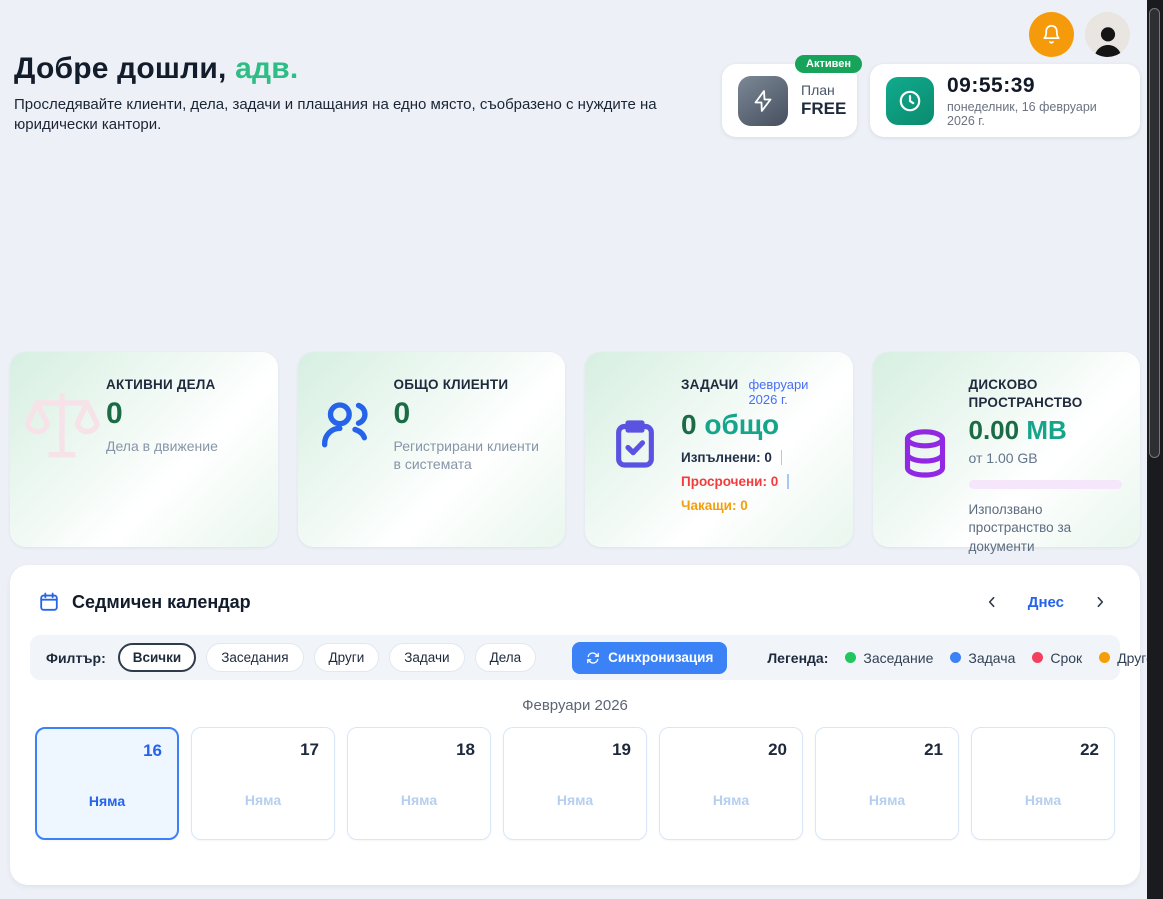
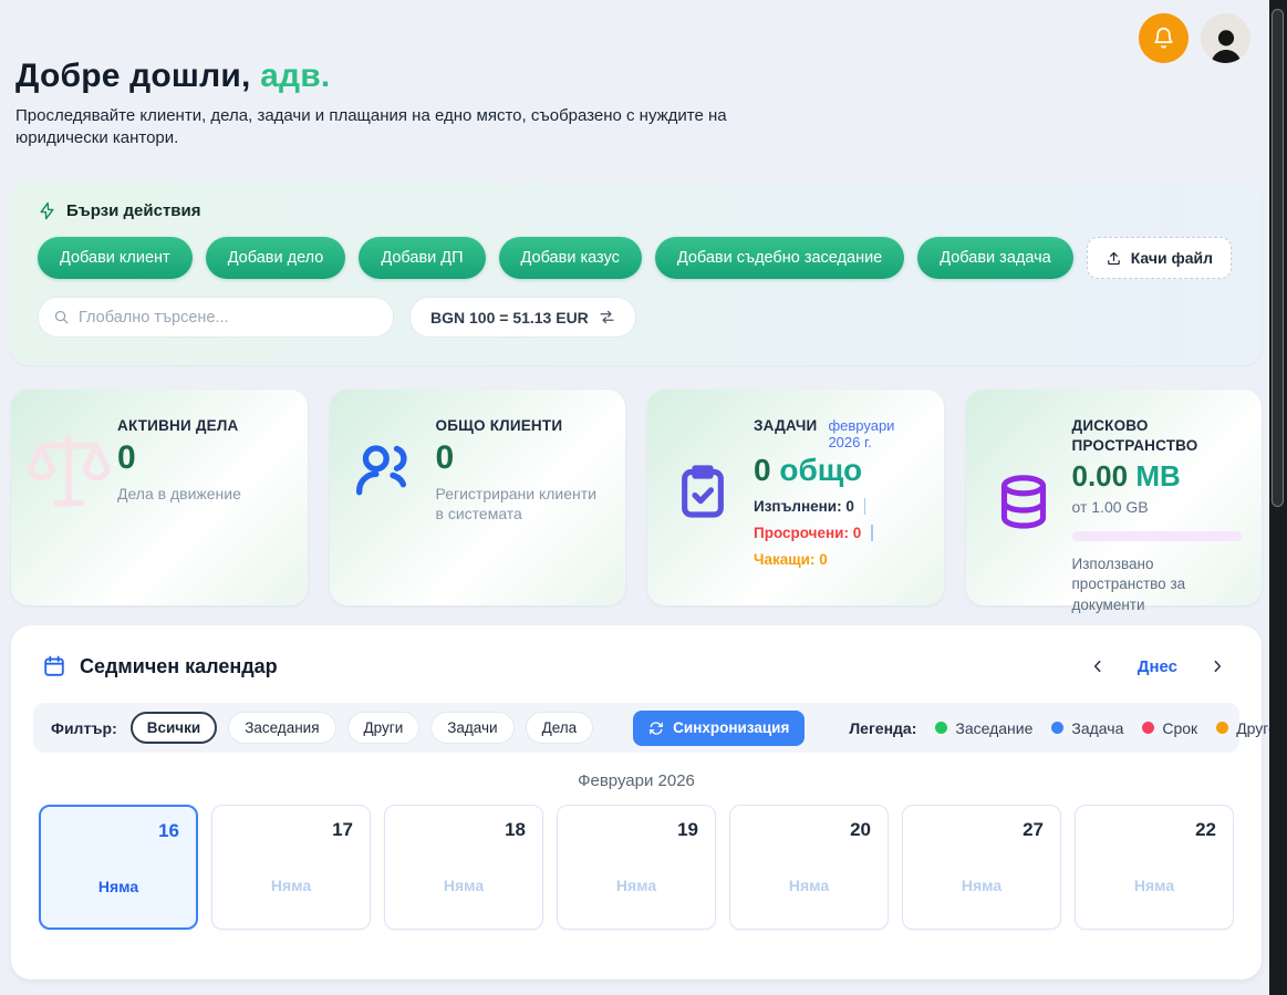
- Активен
- План
- FREE
- 09:55:39
- понеделник, 16 февруари 2026 г.
  Добре дошли, адв.
  Проследявайте клиенти, дела, задачи и плащания на едно място, съобразено с нуждите на юридически кантори.
+ Бързи действия
+ Добави клиент
+ Добави дело
+ Добави ДП
+ Добави казус
+ Добави съдебно заседание
+ Добави задача
+ Качи файл
+ Глобално търсене...
+ BGN 100 = 51.13 EUR
  АКТИВНИ ДЕЛА
  0
  Дела в движение
  ОБЩО КЛИЕНТИ
  0
  Регистрирани клиенти в системата
  ЗАДАЧИ
  февруари 2026 г.
  0 общо
  Изпълнени: 0
  Просрочени: 0
  Чакащи: 0
  ДИСКОВО ПРОСТРАНСТВО
  0.00 MB
  от 1.00 GB
  Използвано пространство за документи
  Седмичен календар
  Днес
  Филтър:
  Всички
  Заседания
  Други
  Задачи
  Дела
  Синхронизация
  Легенда:
  Заседание
  Задача
  Срок
  Друг
  Февруари 2026
  16
  Няма
  17
  Няма
  18
  Няма
  19
  Няма
  20
  Няма
- 21
+ 27
  Няма
  22
  Няма
